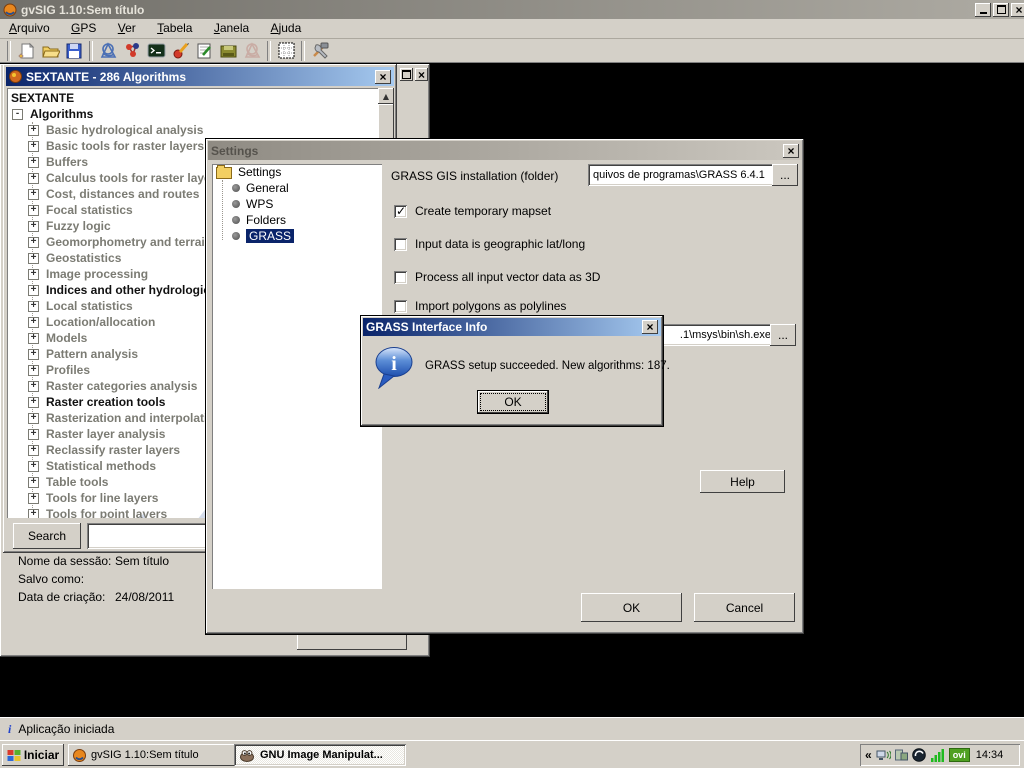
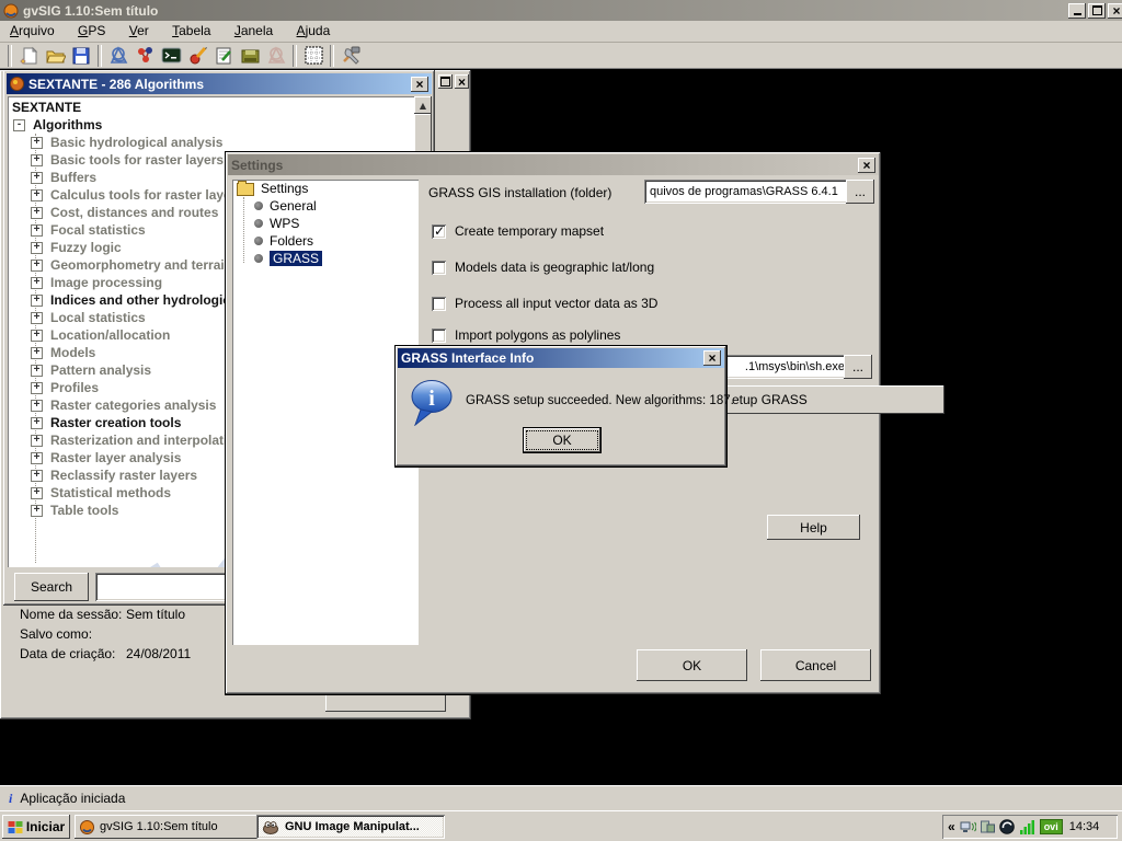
  gvSIG 1.10:Sem título
  Arquivo GPS Ver Tabela Janela Ajuda
  Nome da sessão:
  Sem título
  Salvo como:
  Data de criação:
  24/08/2011
  SEXTANTE - 286 Algorithms
  SEXTANTE
  Algorithms
  Basic hydrological analysis
  Basic tools for raster layers
  Buffers
  Calculus tools for raster lay
  Cost, distances and routes
  Focal statistics
  Fuzzy logic
  Geomorphometry and terrai
- Geostatistics
  Image processing
  Indices and other hydrologi
  Local statistics
  Location/allocation
  Models
  Pattern analysis
  Profiles
  Raster categories analysis
  Raster creation tools
  Rasterization and interpolat
  Raster layer analysis
  Reclassify raster layers
  Statistical methods
  Table tools
- Tools for line layers
- Tools for point layers
  ▲
  Search
  Settings
  Settings
  General
  WPS
  Folders
  GRASS
  GRASS GIS installation (folder)
  quivos de programas\GRASS 6.4.1
  ...
  Create temporary mapset
- Input data is geographic lat/long
+ Models data is geographic lat/long
  Process all input vector data as 3D
  Import polygons as polylines
  .1\msys\bin\sh.exe
  ...
+ etup GRASS
  Help
  OK
  Cancel
  GRASS Interface Info
  i
  GRASS setup succeeded. New algorithms: 187.
  OK
  i
  Aplicação iniciada
  Iniciar
  gvSIG 1.10:Sem título
  GNU Image Manipulat...
  «
  ovi
  14:34
